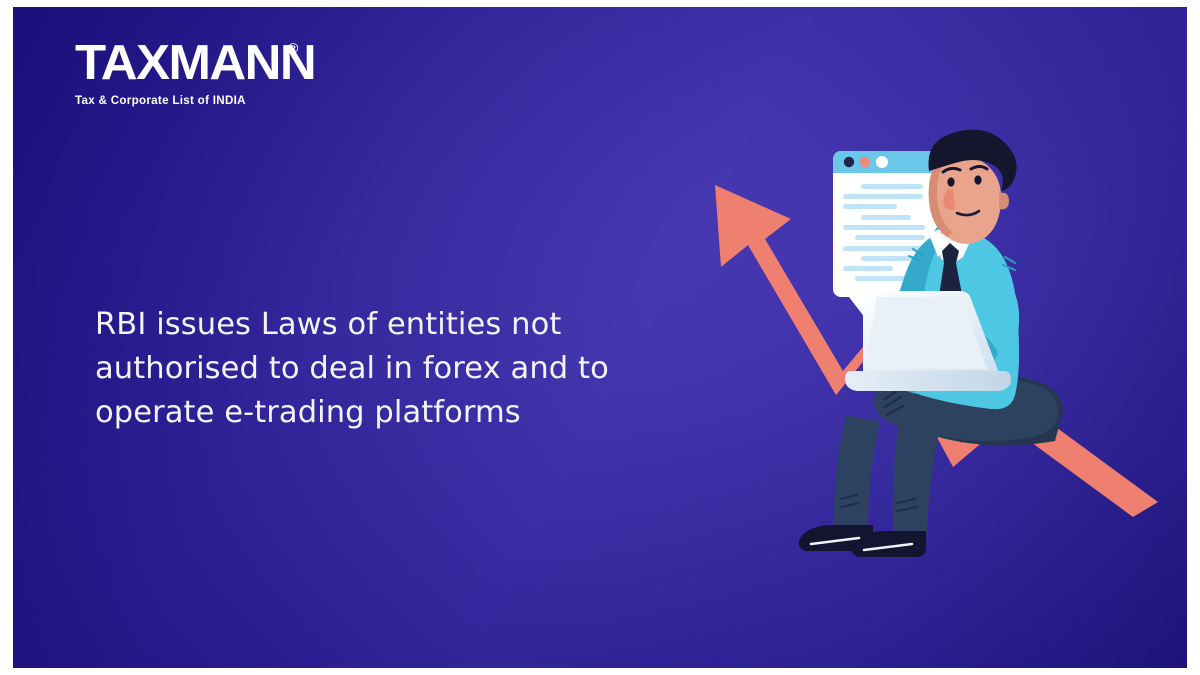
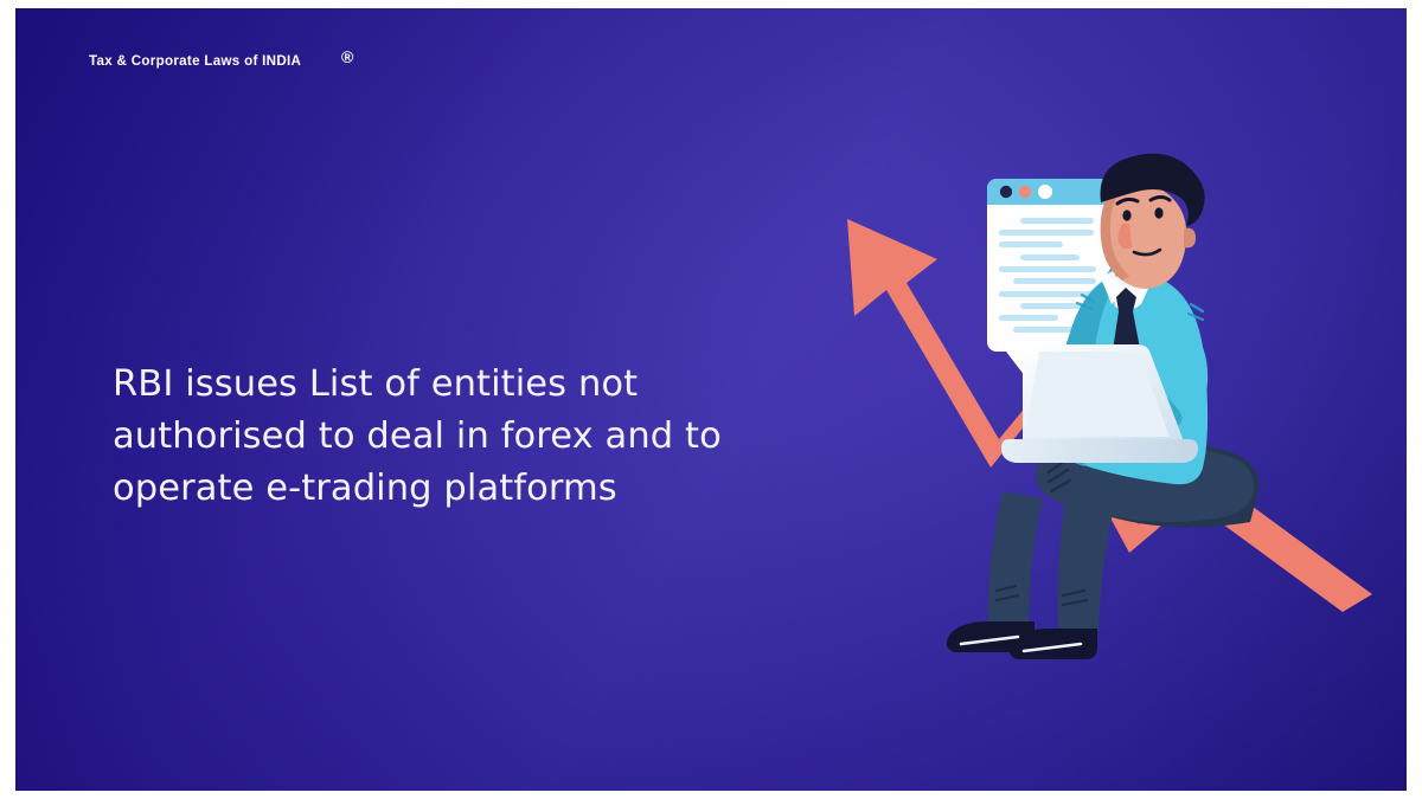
- TAXMANN
  ®
- Tax & Corporate List of INDIA
+ Tax & Corporate Laws of INDIA
- RBI issues Laws of entities not authorised to deal in forex and to operate e-trading platforms
+ RBI issues List of entities not authorised to deal in forex and to operate e-trading platforms
